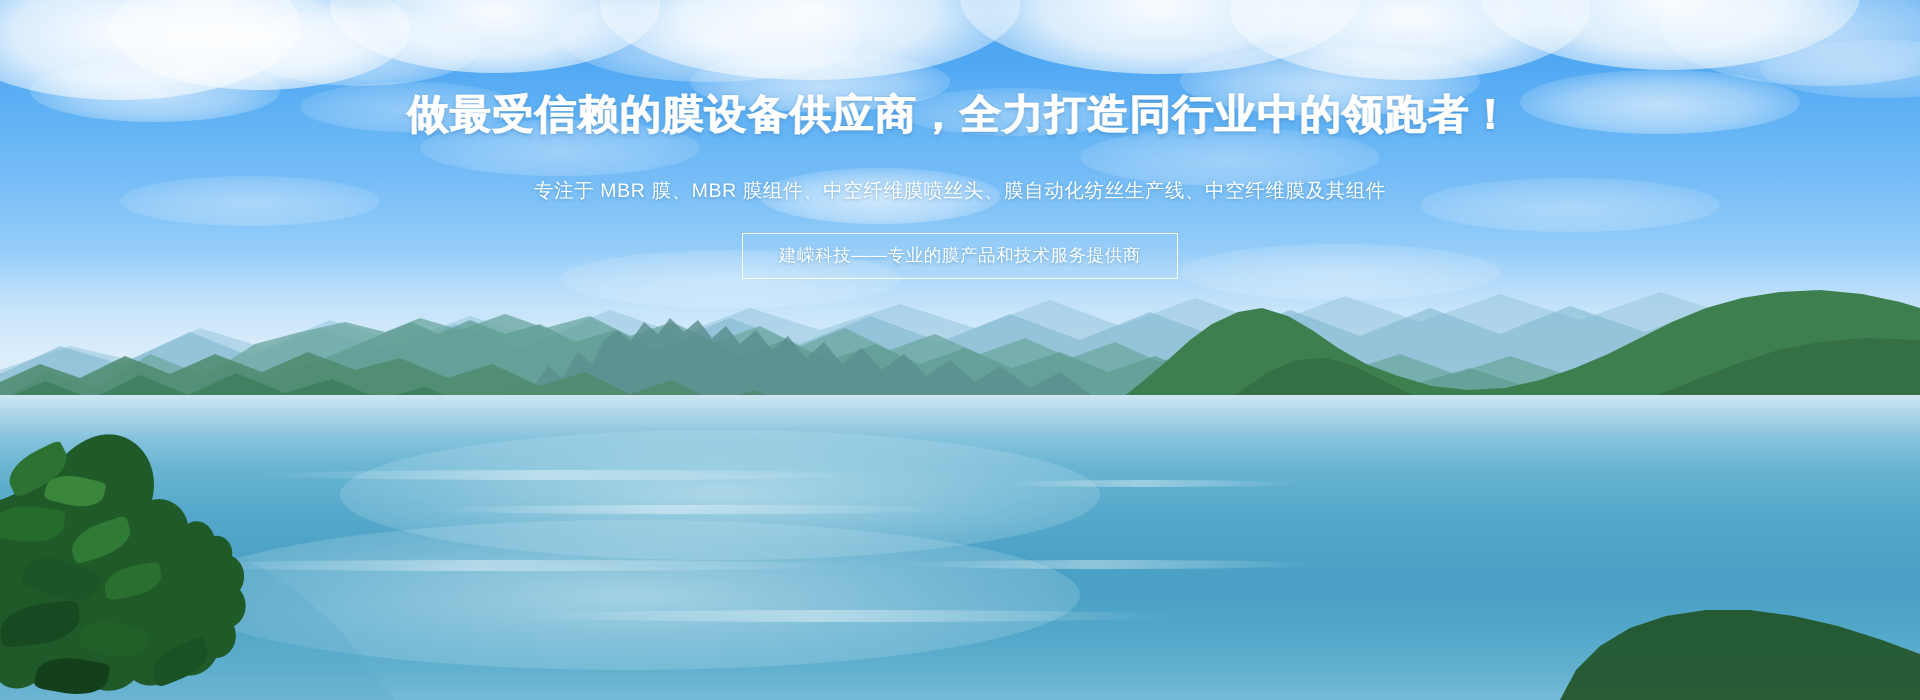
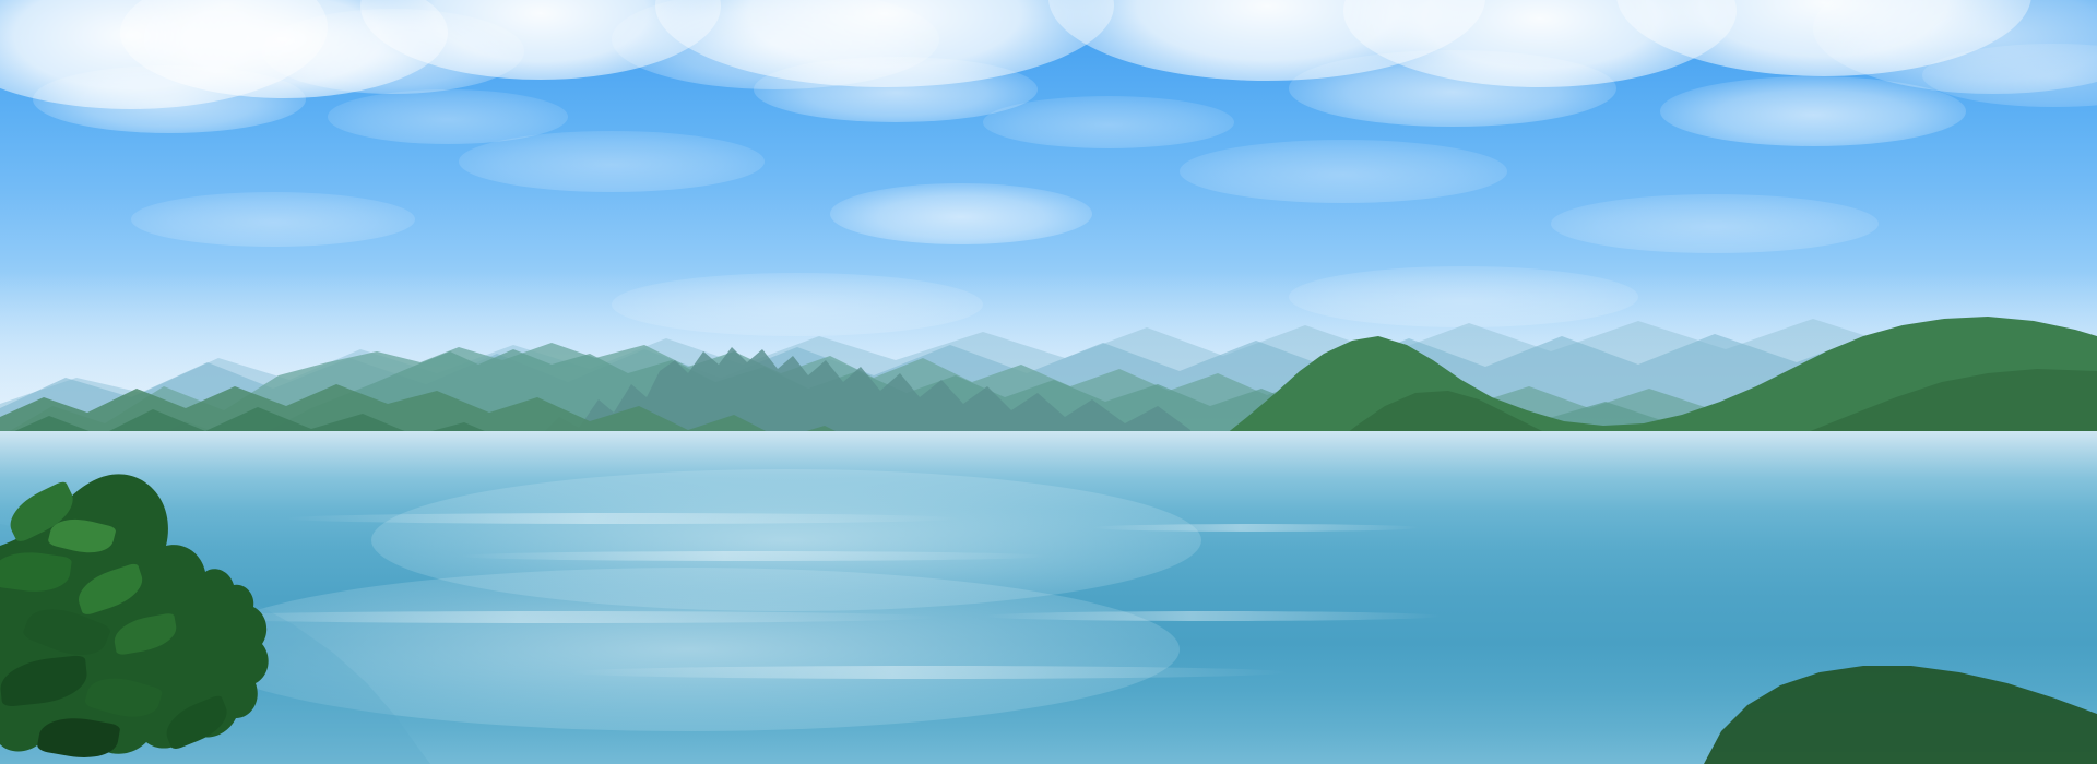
- 做最受信赖的膜设备供应商，全力打造同行业中的领跑者！
- 专注于 MBR 膜、MBR 膜组件、中空纤维膜喷丝头、膜自动化纺丝生产线、中空纤维膜及其组件
- 建嵘科技——专业的膜产品和技术服务提供商
